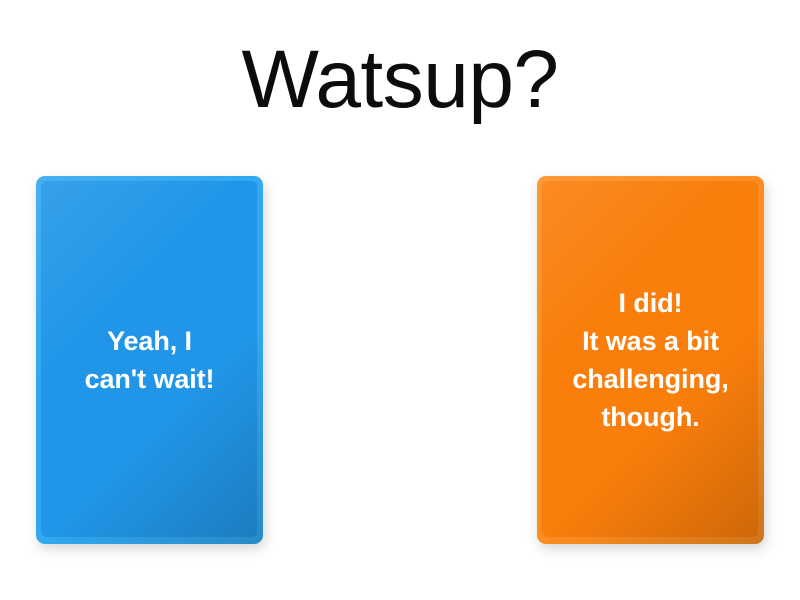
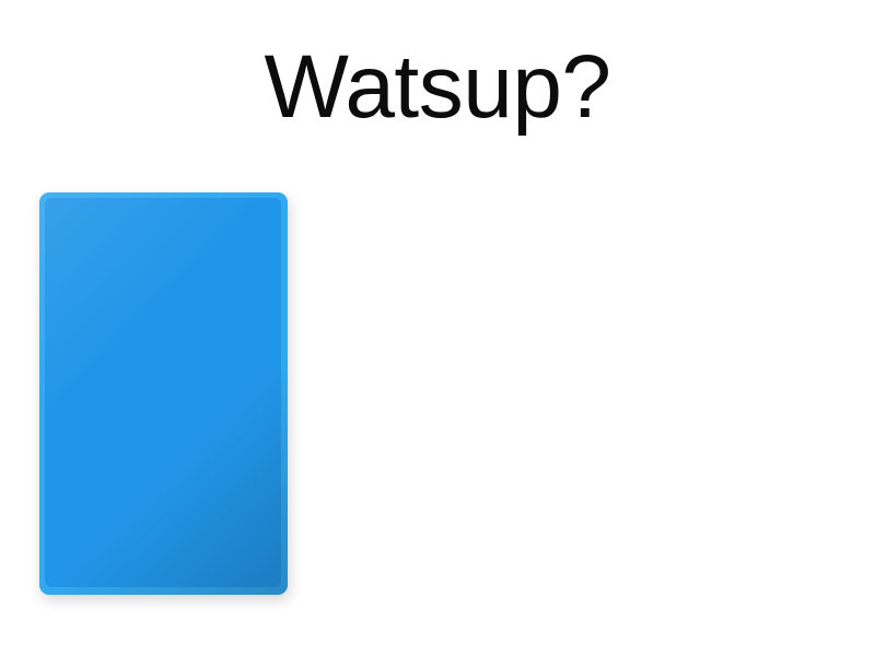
  Watsup?
- Yeah, I
- can't wait!
- I did!
- It was a bit
- challenging,
- though.
